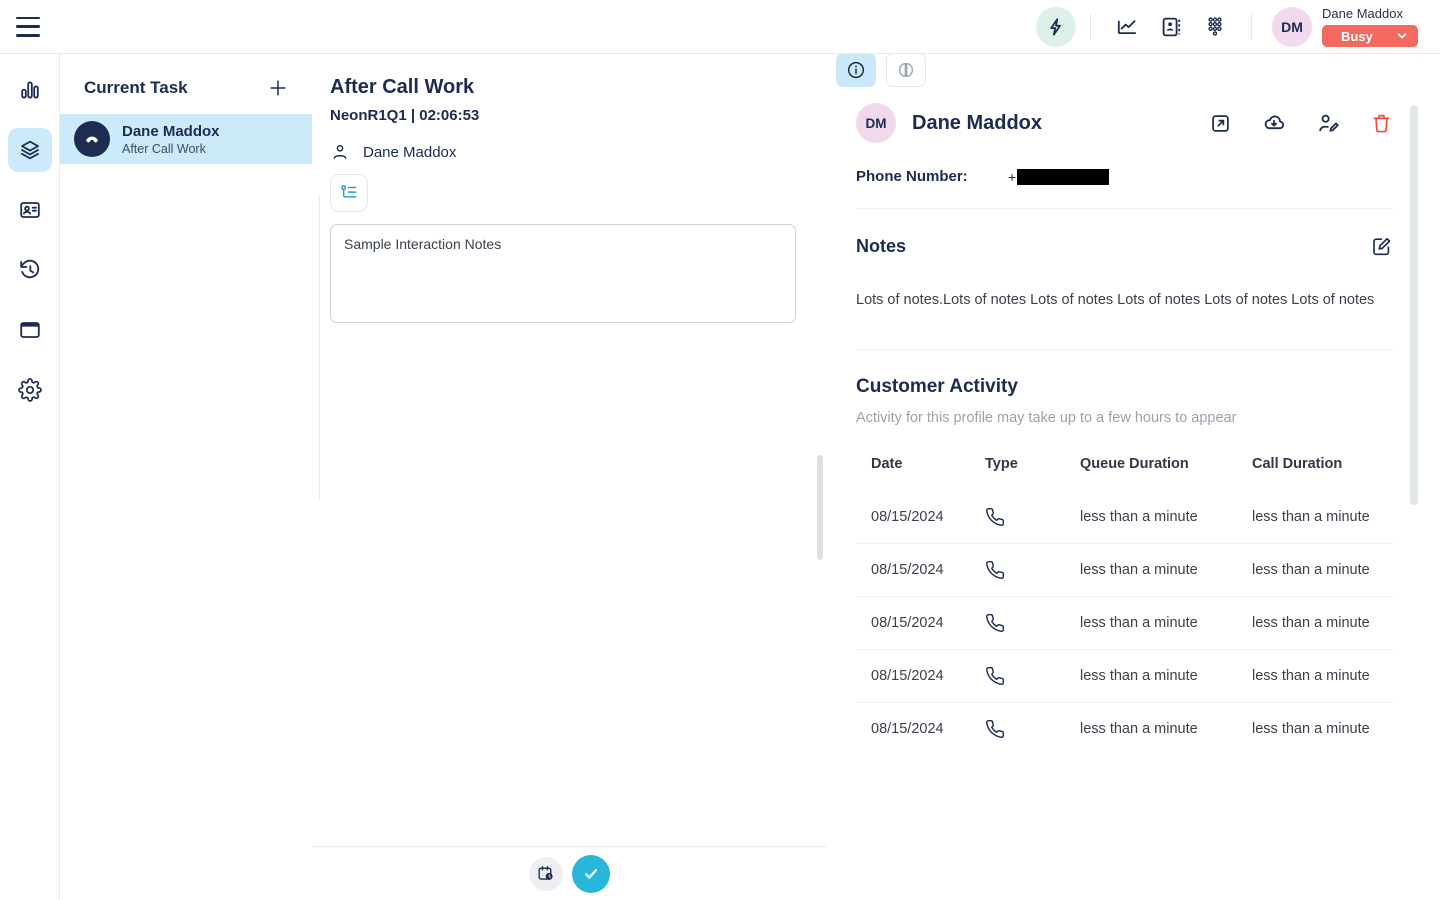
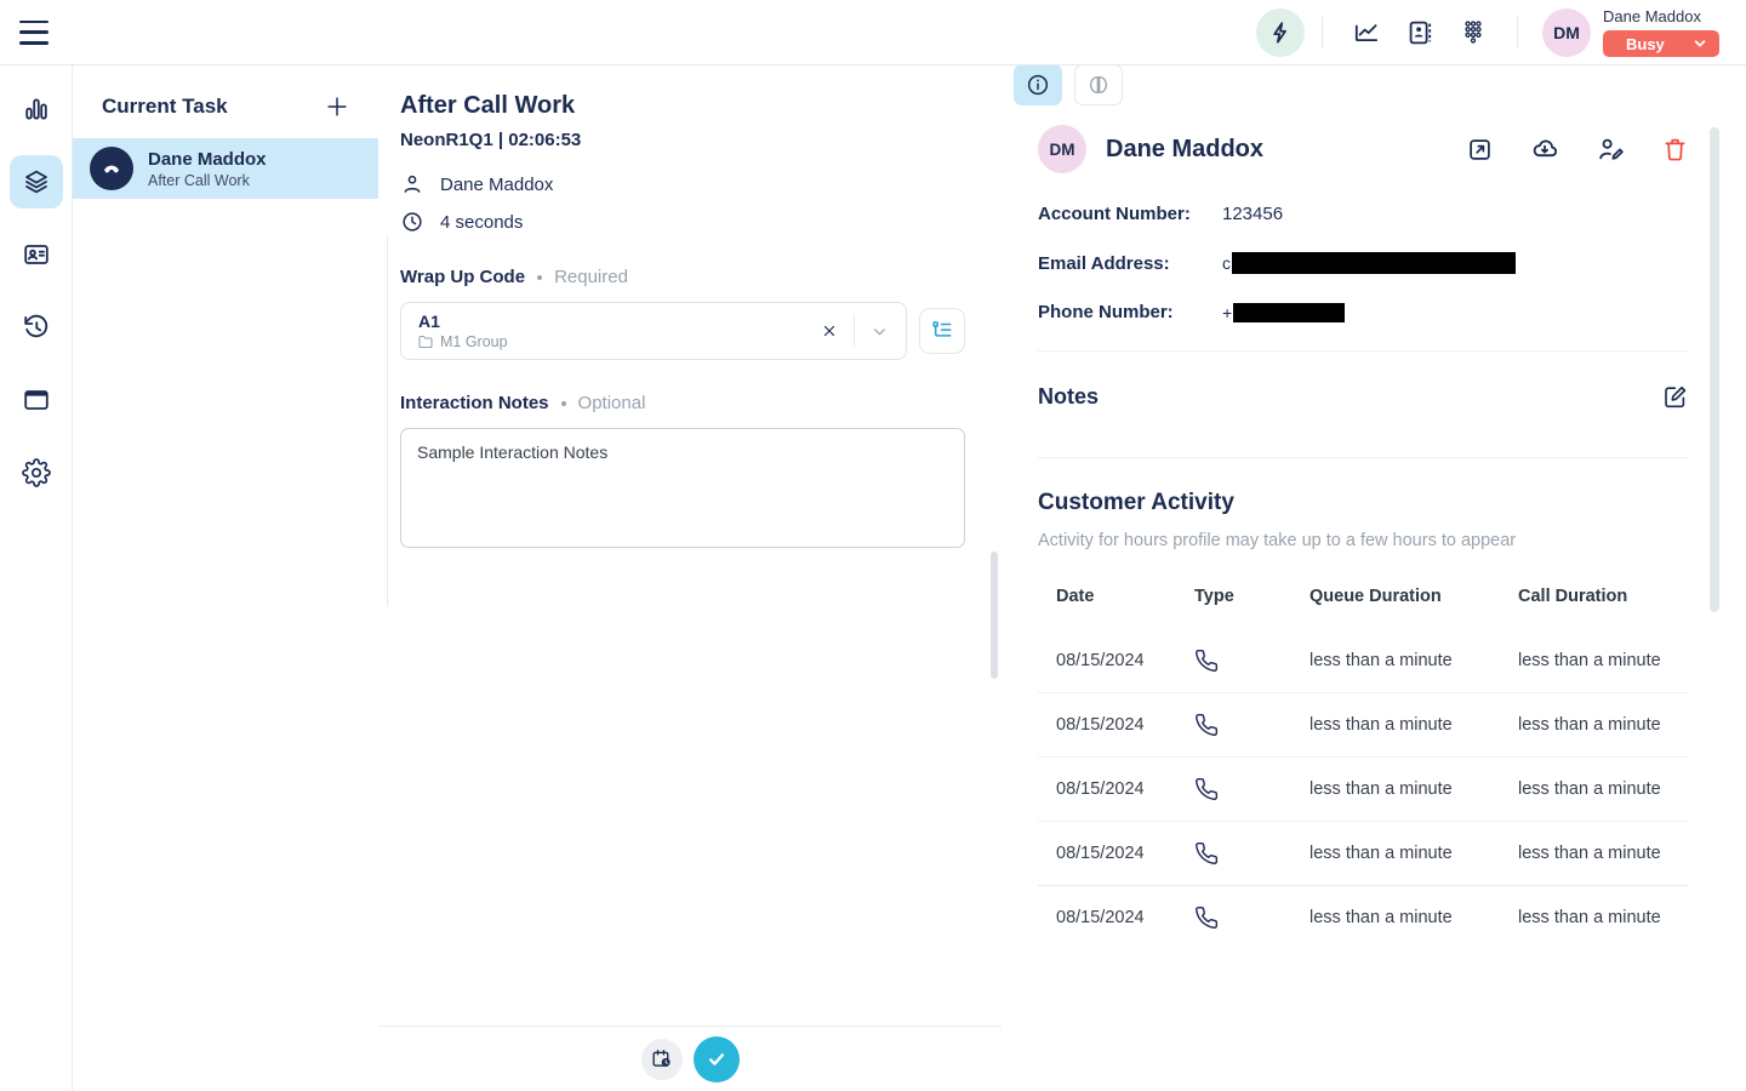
  DM
  Dane Maddox
  Busy
  Current Task
  Dane Maddox
  After Call Work
  After Call Work
  NeonR1Q1 | 02:06:53
  Dane Maddox
+ 4 seconds
+ Wrap Up Code
+ Required
+ A1
+ M1 Group
+ Interaction Notes
+ Optional
  Sample Interaction Notes
  DM
  Dane Maddox
+ Account Number:
+ 123456
+ Email Address:
+ c
  Phone Number:
  +
  Notes
- Lots of notes.Lots of notes Lots of notes Lots of notes Lots of notes Lots of notes
  Customer Activity
- Activity for this profile may take up to a few hours to appear
+ Activity for hours profile may take up to a few hours to appear
  Date	Type	Queue Duration	Call Duration
  08/15/2024		less than a minute	less than a minute
  08/15/2024		less than a minute	less than a minute
  08/15/2024		less than a minute	less than a minute
  08/15/2024		less than a minute	less than a minute
  08/15/2024		less than a minute	less than a minute
